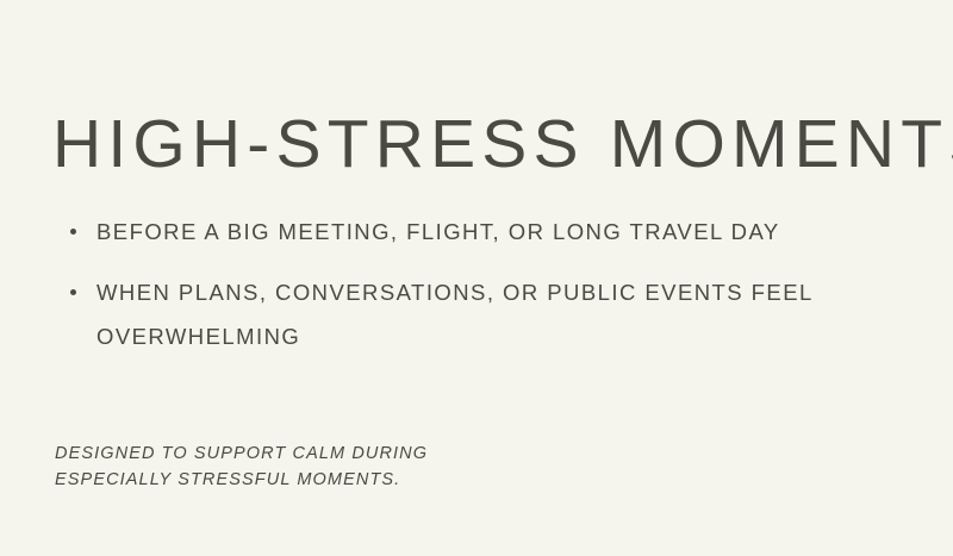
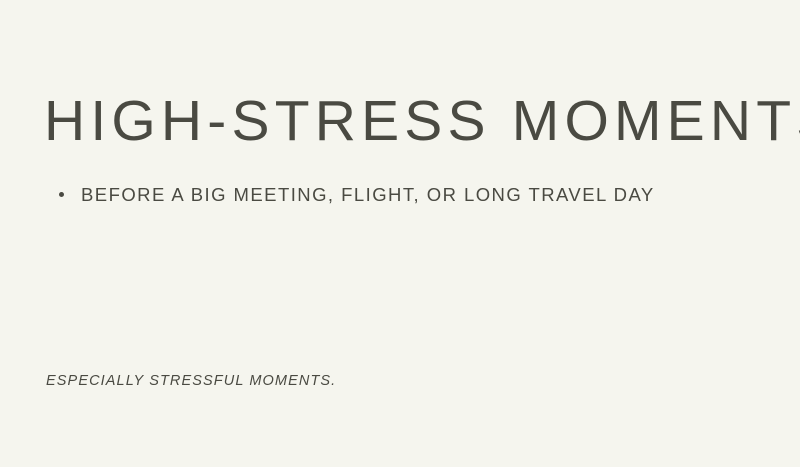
  HIGH-STRESS MOMENT
  BEFORE A BIG MEETING, FLIGHT, OR LONG TRAVEL DAY
- WHEN PLANS, CONVERSATIONS, OR PUBLIC EVENTS FEEL OVERWHELMING
- DESIGNED TO SUPPORT CALM DURING
  ESPECIALLY STRESSFUL MOMENTS.
